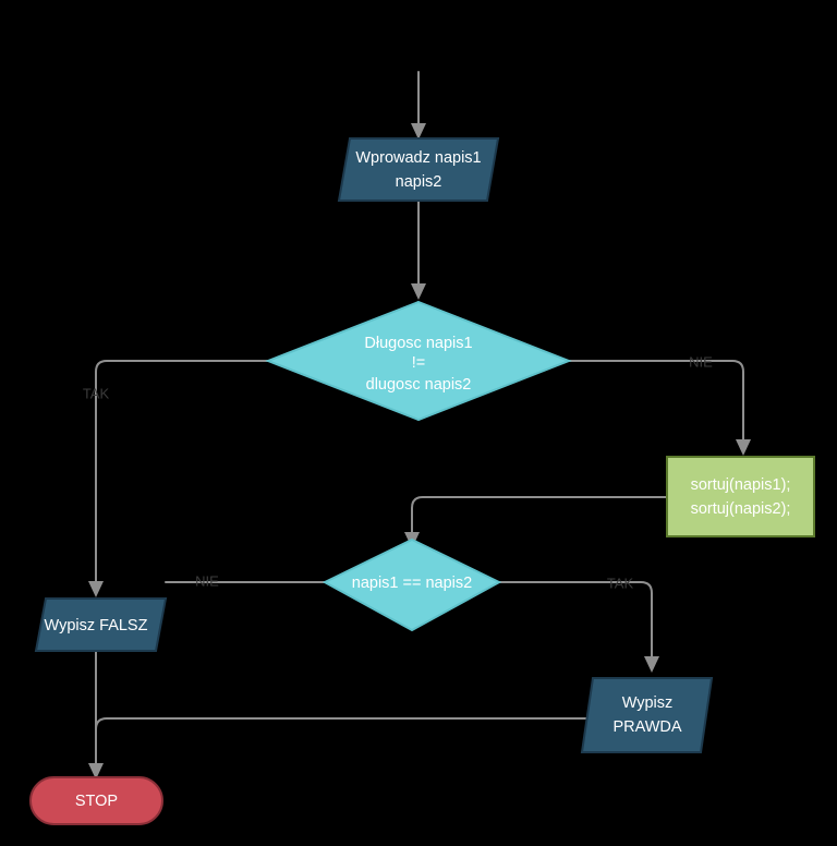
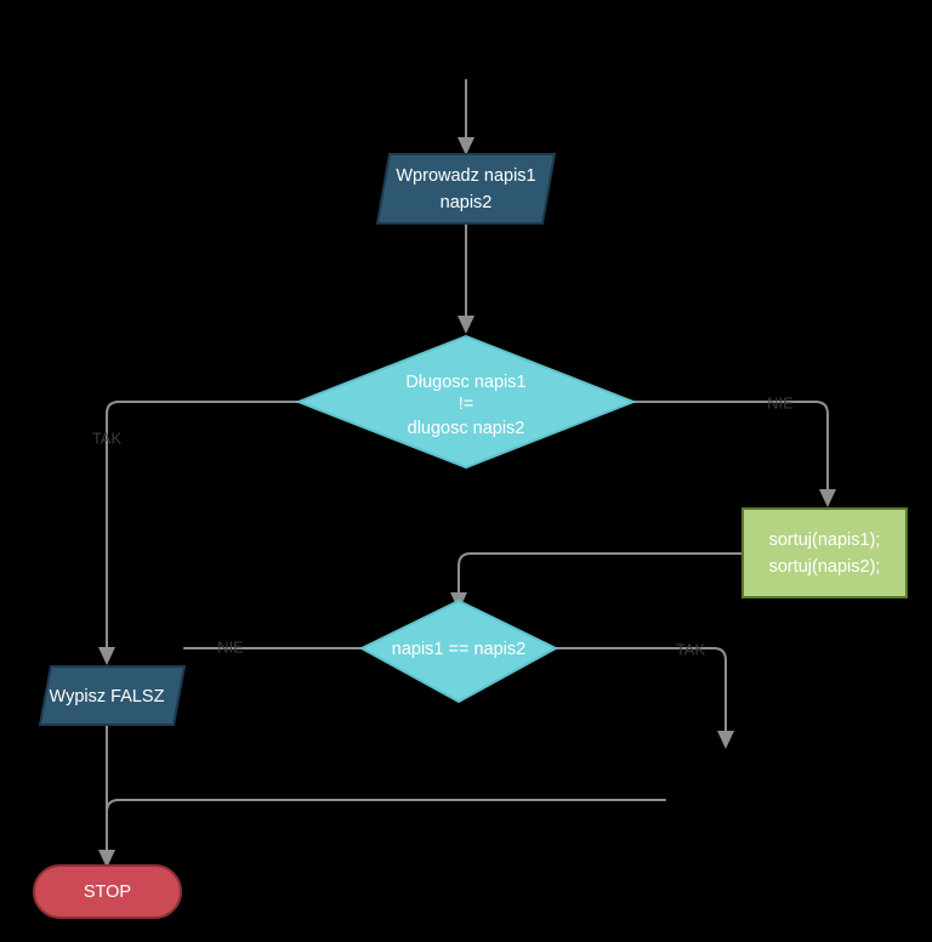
  TAK
  NIE
  NIE
  TAK
  Wprowadz napis1
  napis2
  Długosc napis1
  !=
  dlugosc napis2
  sortuj(napis1);
  sortuj(napis2);
  napis1 == napis2
  Wypisz FALSZ
- Wypisz
- PRAWDA
  STOP
